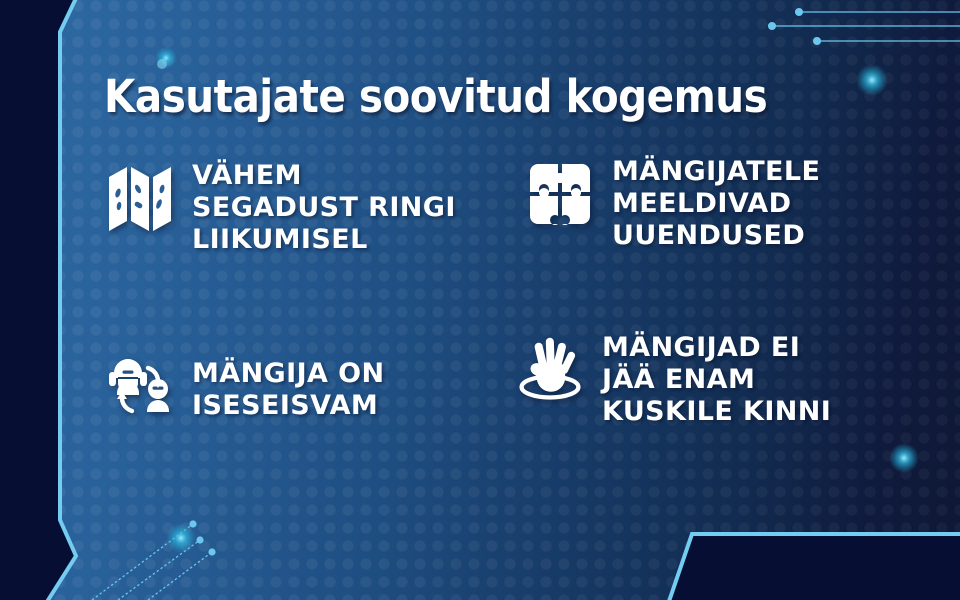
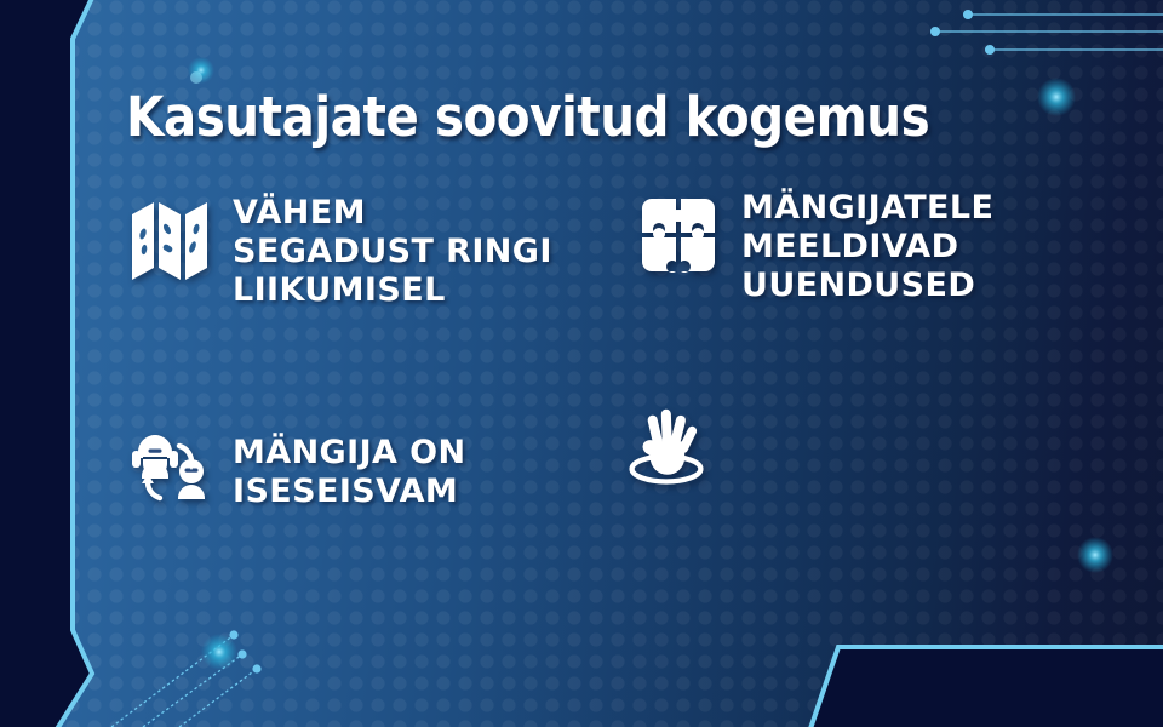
  Kasutajate soovitud kogemus
  VÄHEM
  SEGADUST RINGI
  LIIKUMISEL
  MÄNGIJATELE
  MEELDIVAD
  UUENDUSED
  MÄNGIJA ON
  ISESEISVAM
- MÄNGIJAD EI
- JÄÄ ENAM
- KUSKILE KINNI
